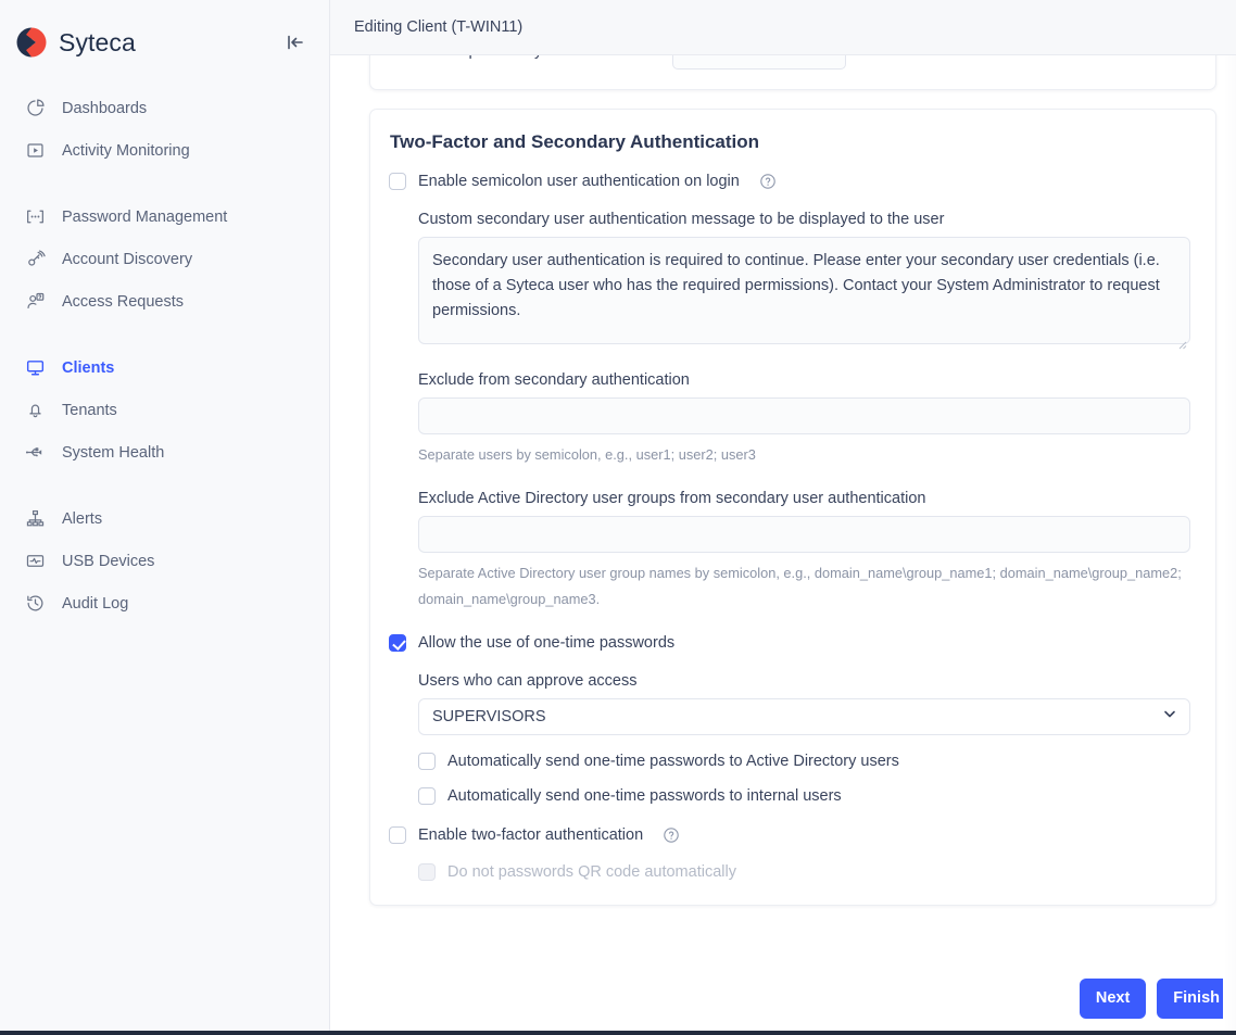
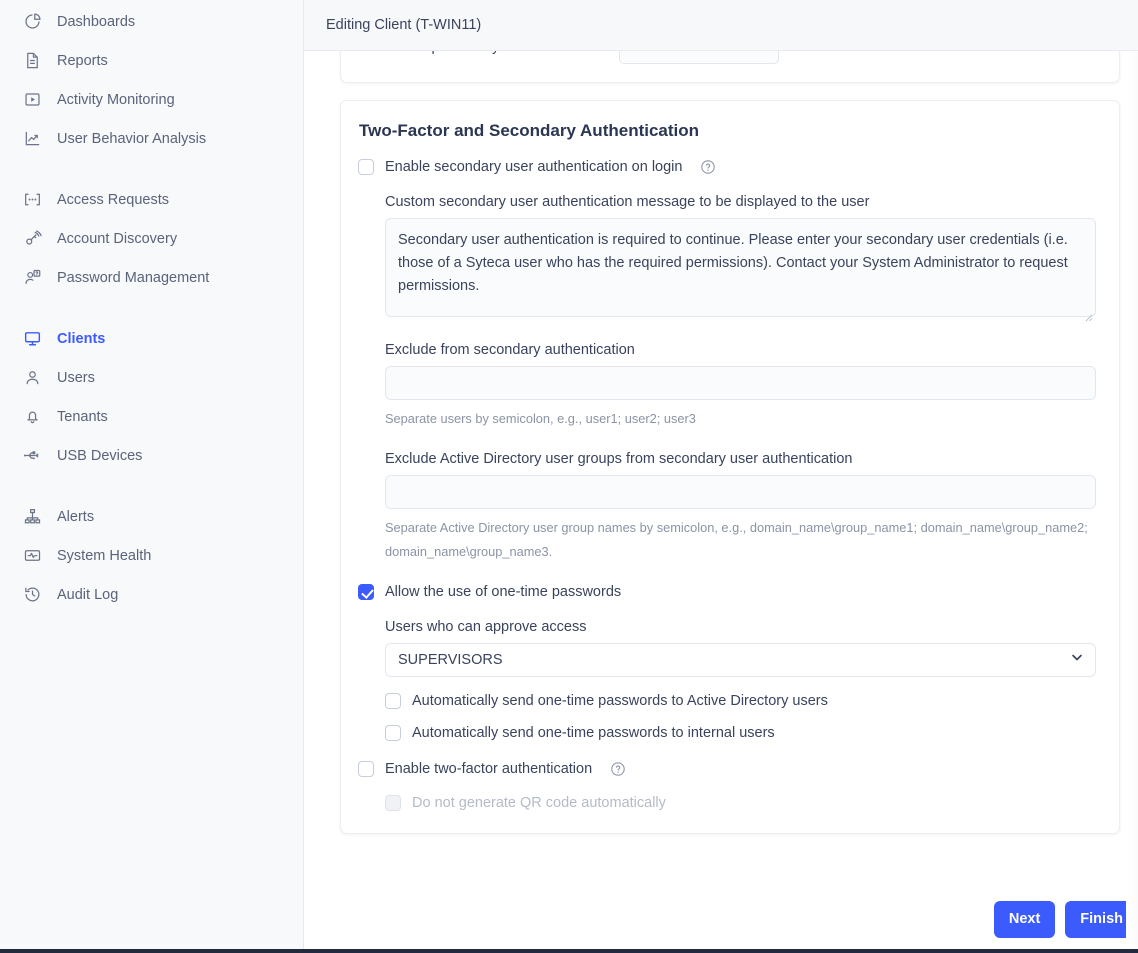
- Syteca
  Dashboards
+ Reports
  Activity Monitoring
+ User Behavior Analysis
- Password Management
+ Access Requests
  Account Discovery
- Access Requests
+ Password Management
  Clients
+ Users
  Tenants
- System Health
+ USB Devices
  Alerts
- USB Devices
+ System Health
  Audit Log
  Editing Client (T-WIN11)
  Two-Factor and Secondary Authentication
- Enable semicolon user authentication on login
+ Enable secondary user authentication on login
  Custom secondary user authentication message to be displayed to the user
  Exclude from secondary authentication
  Separate users by semicolon, e.g., user1; user2; user3
  Exclude Active Directory user groups from secondary user authentication
  Separate Active Directory user group names by semicolon, e.g., domain_name\group_name1; domain_name\group_name2; domain_name\group_name3.
  Allow the use of one-time passwords
  Users who can approve access
  SUPERVISORS
  Automatically send one-time passwords to Active Directory users
  Automatically send one-time passwords to internal users
  Enable two-factor authentication
- Do not passwords QR code automatically
+ Do not generate QR code automatically
  Next
  Finish
